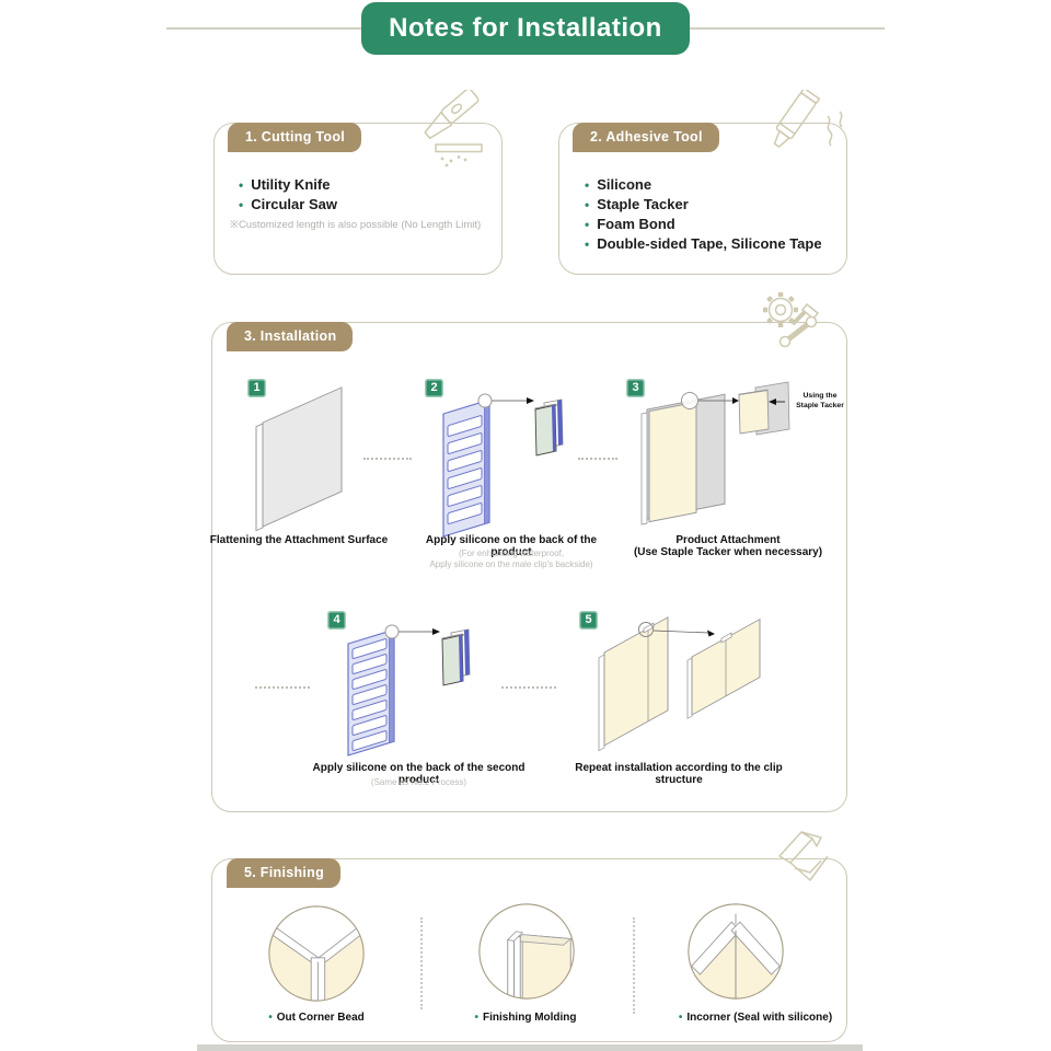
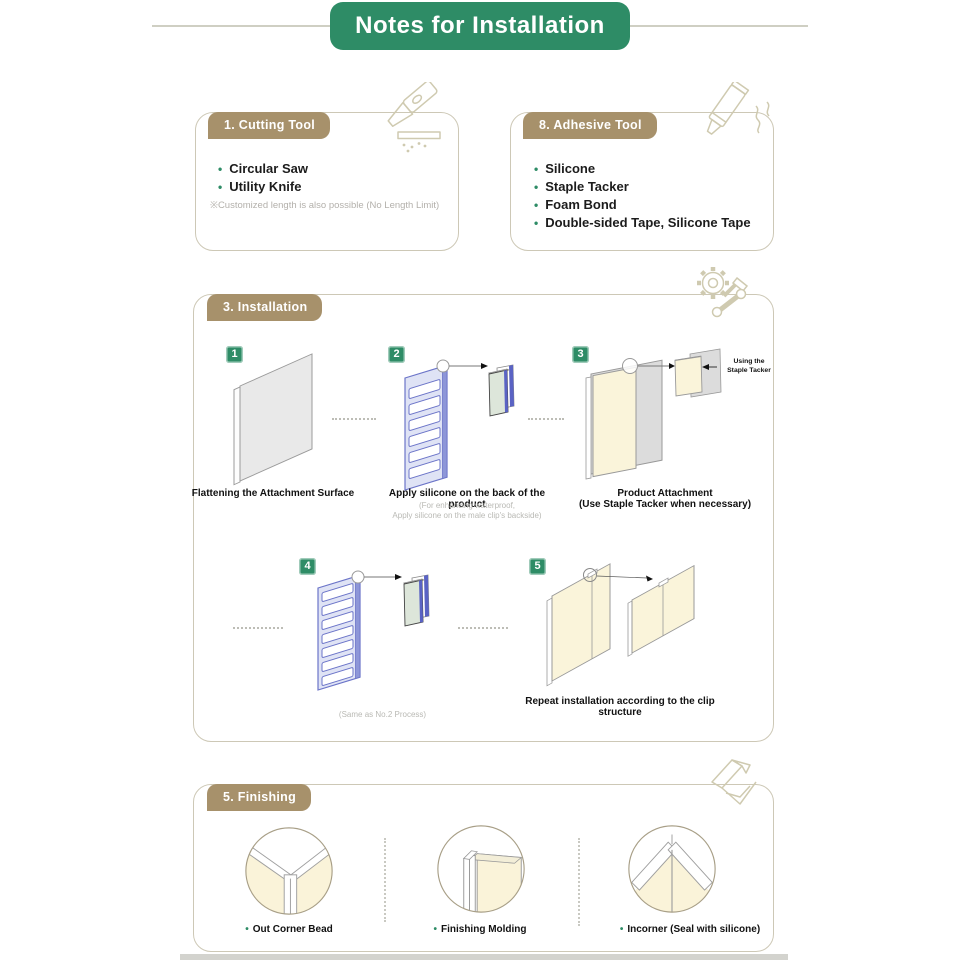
  Notes for Installation
  1. Cutting Tool
  •
- Utility Knife
+ Circular Saw
  •
- Circular Saw
+ Utility Knife
  ※Customized length is also possible (No Length Limit)
- 2. Adhesive Tool
+ 8. Adhesive Tool
  •
  Silicone
  •
  Staple Tacker
  •
  Foam Bond
  •
  Double-sided Tape, Silicone Tape
  3. Installation
  1
  2
  3
  4
  5
  Flattening the Attachment Surface
  Apply silicone on the back of the product
  (For enhancing waterproof,
  Apply silicone on the male clip's backside)
  Product Attachment
  (Use Staple Tacker when necessary)
- Apply silicone on the back of the second product
  (Same as No.2 Process)
  Repeat installation according to the clip structure
  5. Finishing
  • Out Corner Bead
  • Finishing Molding
  • Incorner (Seal with silicone)
